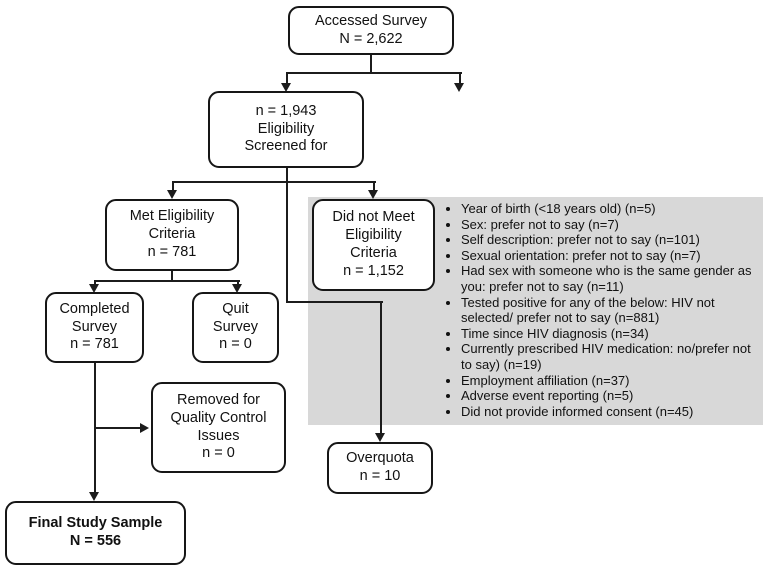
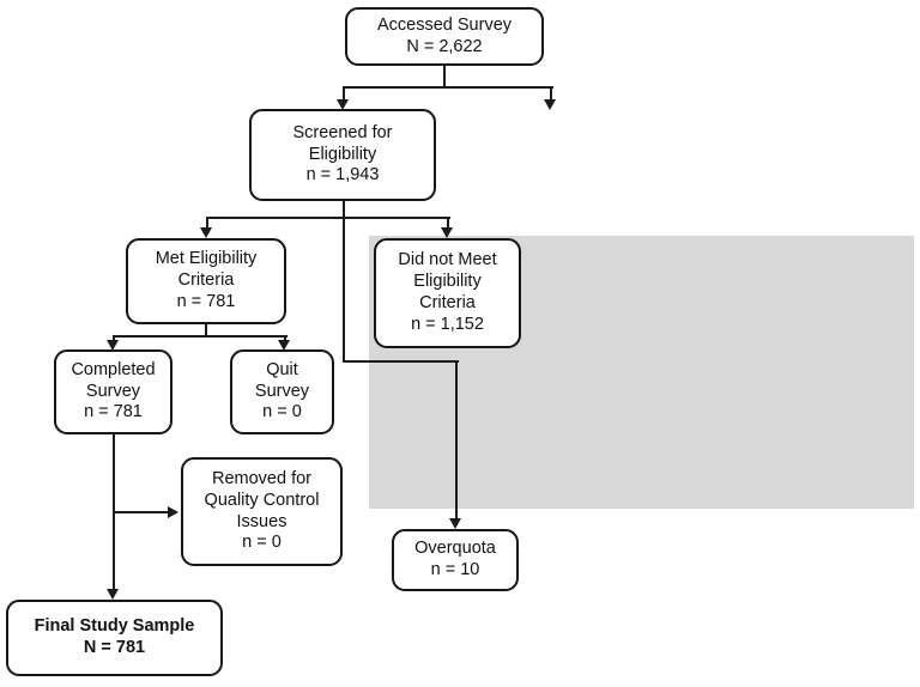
- Year of birth (<18 years old) (n=5)
- Sex: prefer not to say (n=7)
- Self description: prefer not to say (n=101)
- Sexual orientation: prefer not to say (n=7)
- Had sex with someone who is the same gender as you: prefer not to say (n=11)
- Tested positive for any of the below: HIV not selected/ prefer not to say (n=881)
- Time since HIV diagnosis (n=34)
- Currently prescribed HIV medication: no/prefer not to say) (n=19)
- Employment affiliation (n=37)
- Adverse event reporting (n=5)
- Did not provide informed consent (n=45)
  Accessed Survey
  N = 2,622
- n = 1,943
+ Screened for
  Eligibility
- Screened for
+ n = 1,943
  Met Eligibility
  Criteria
  n = 781
  Did not Meet
  Eligibility
  Criteria
  n = 1,152
  Completed
  Survey
  n = 781
  Quit
  Survey
  n = 0
  Removed for
  Quality Control
  Issues
  n = 0
  Overquota
  n = 10
  Final Study Sample
- N = 556
+ N = 781
